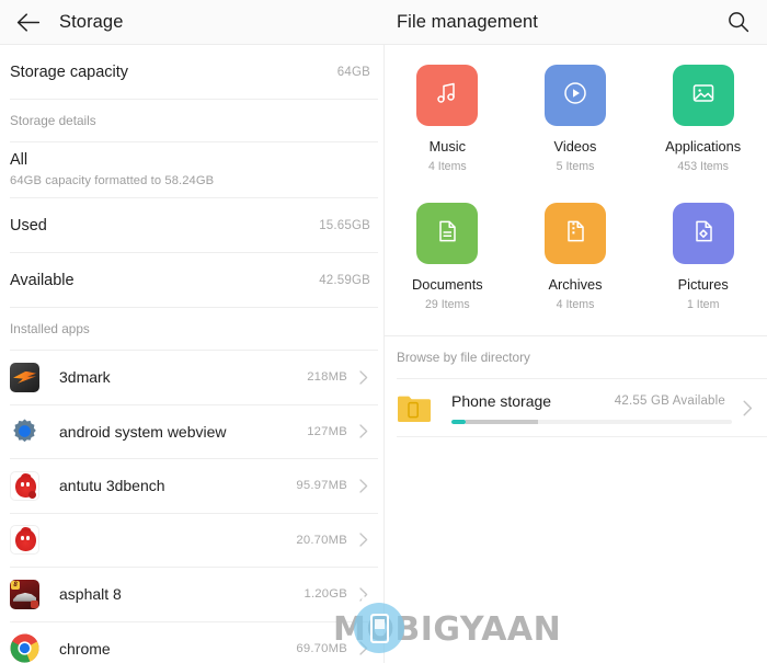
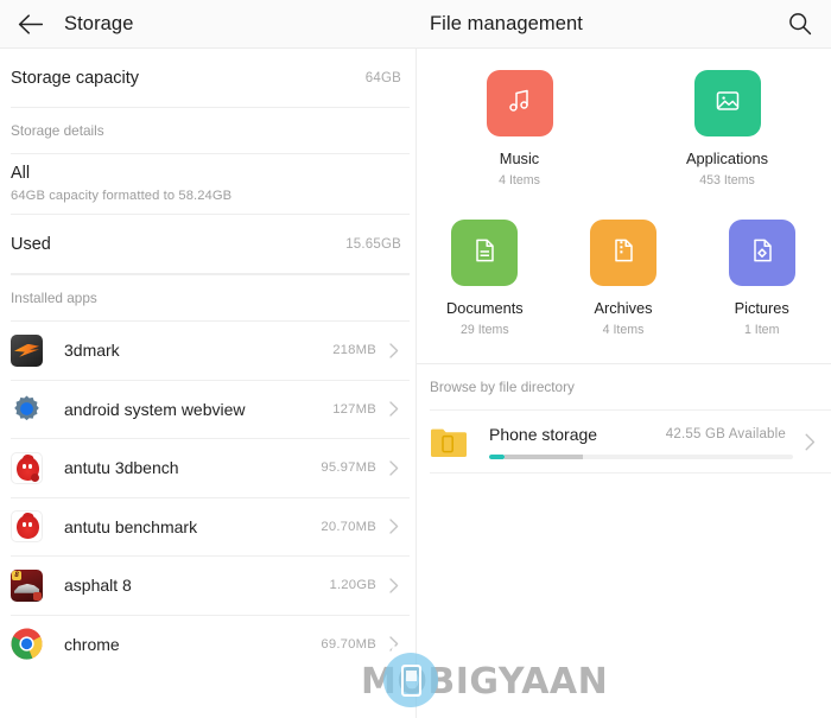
  Storage
  Storage capacity
  64GB
  Storage details
  All
  64GB capacity formatted to 58.24GB
  Used
  15.65GB
- Available
- 42.59GB
  Installed apps
  3dmark
  218MB
  android system webview
  127MB
  antutu 3dbench
  95.97MB
+ antutu benchmark
  20.70MB
  asphalt 8
  1.20GB
  chrome
  69.70MB
  File management
  Music
  4 Items
- Videos
- 5 Items
  Applications
  453 Items
  Documents
  29 Items
  Archives
  4 Items
  Pictures
  1 Item
  Browse by file directory
  Phone storage
  42.55 GB Available
  MOBIGYAAN
